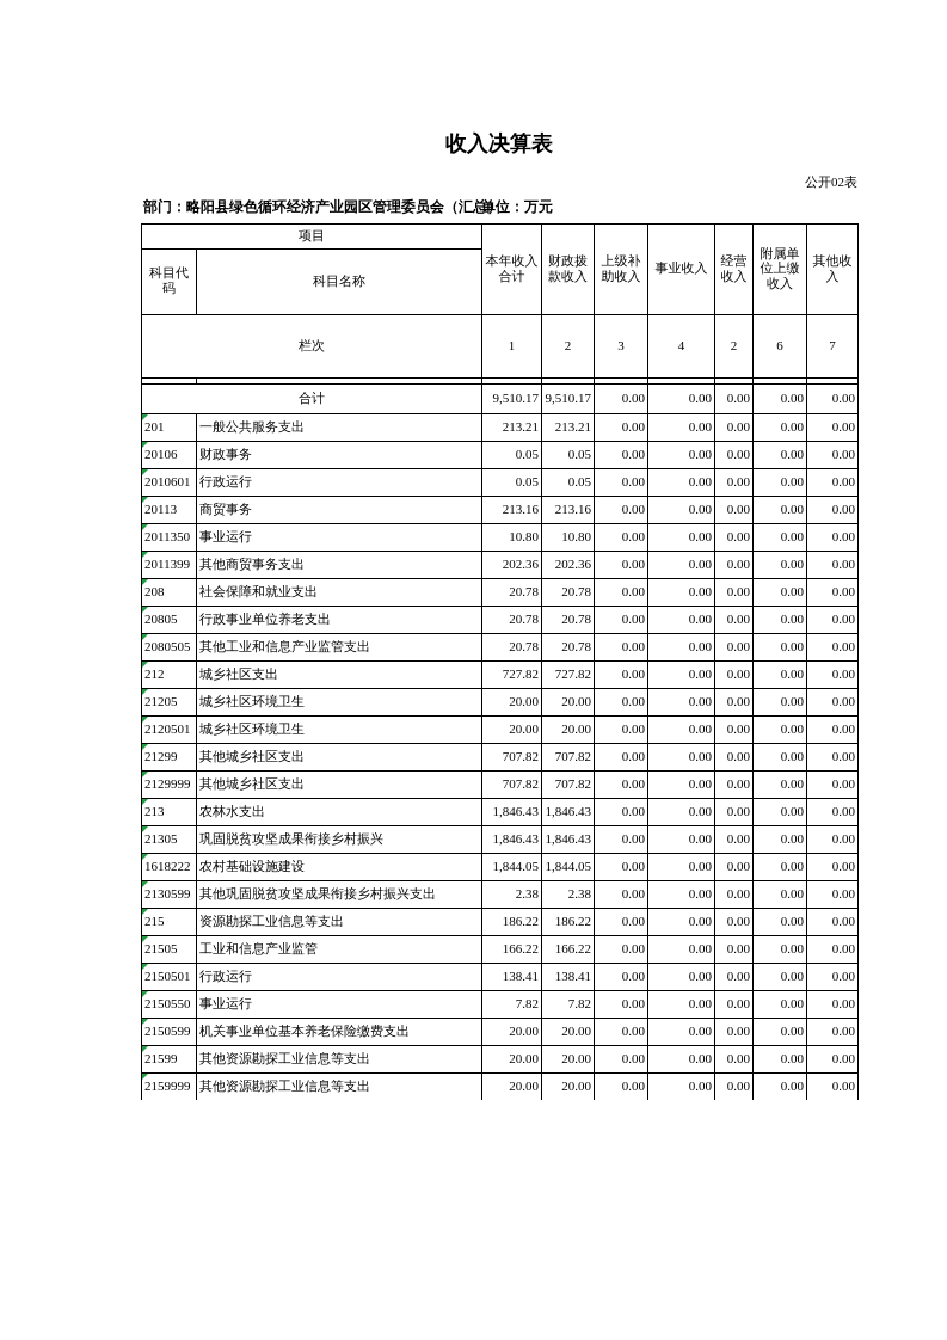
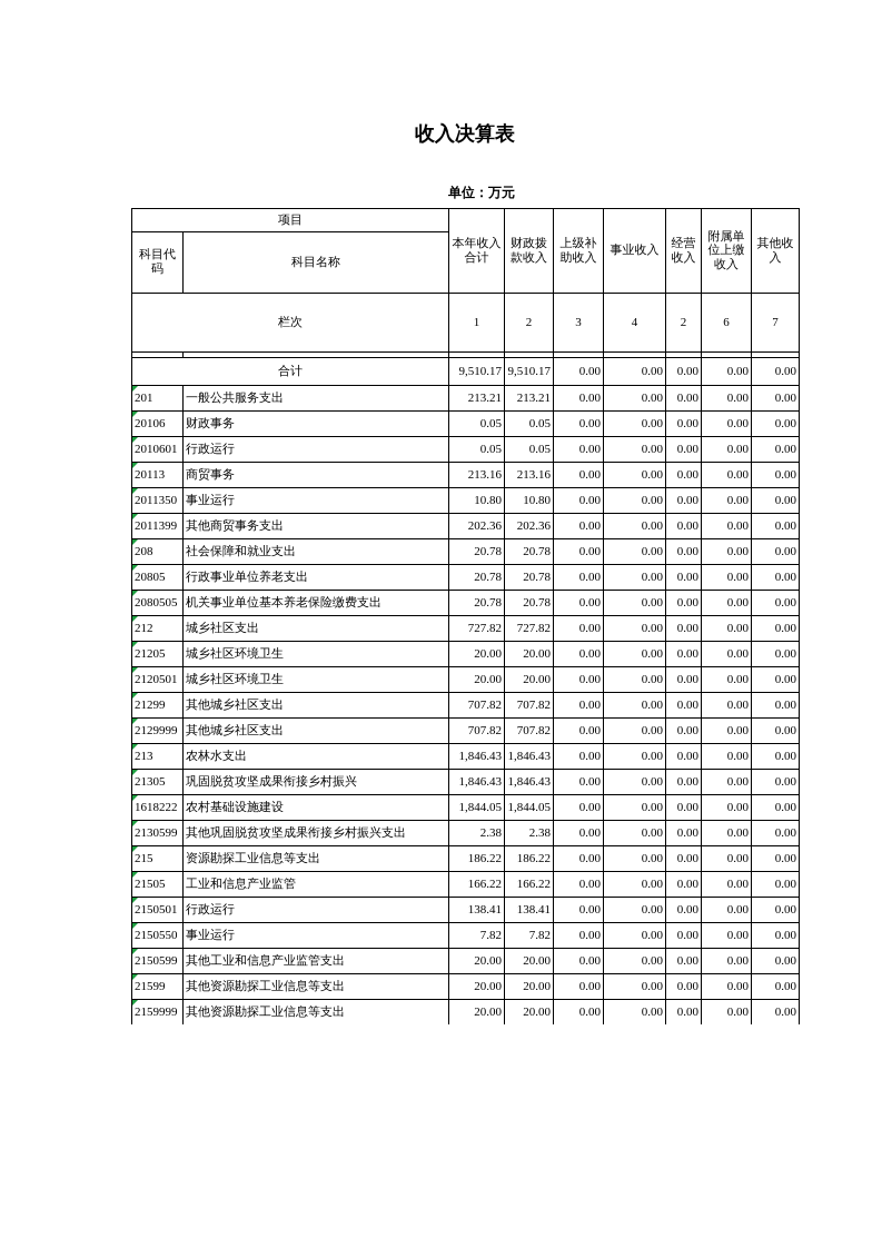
  收入决算表
- 公开02表
- 部门：略阳县绿色循环经济产业园区管理委员会（汇总）
  单位：万元
  项目	本年收入合计	财政拨款收入	上级补助收入	事业收入	经营收入	附属单位上缴收入	其他收入
  科目代码	科目名称
  栏次	1	2	3	4	2	6	7
  合计	9,510.17	9,510.17	0.00	0.00	0.00	0.00	0.00
  201	一般公共服务支出	213.21	213.21	0.00	0.00	0.00	0.00	0.00
  20106	财政事务	0.05	0.05	0.00	0.00	0.00	0.00	0.00
  2010601	行政运行	0.05	0.05	0.00	0.00	0.00	0.00	0.00
  20113	商贸事务	213.16	213.16	0.00	0.00	0.00	0.00	0.00
  2011350	事业运行	10.80	10.80	0.00	0.00	0.00	0.00	0.00
  2011399	其他商贸事务支出	202.36	202.36	0.00	0.00	0.00	0.00	0.00
  208	社会保障和就业支出	20.78	20.78	0.00	0.00	0.00	0.00	0.00
  20805	行政事业单位养老支出	20.78	20.78	0.00	0.00	0.00	0.00	0.00
- 2080505	其他工业和信息产业监管支出	20.78	20.78	0.00	0.00	0.00	0.00	0.00
+ 2080505	机关事业单位基本养老保险缴费支出	20.78	20.78	0.00	0.00	0.00	0.00	0.00
  212	城乡社区支出	727.82	727.82	0.00	0.00	0.00	0.00	0.00
  21205	城乡社区环境卫生	20.00	20.00	0.00	0.00	0.00	0.00	0.00
  2120501	城乡社区环境卫生	20.00	20.00	0.00	0.00	0.00	0.00	0.00
  21299	其他城乡社区支出	707.82	707.82	0.00	0.00	0.00	0.00	0.00
  2129999	其他城乡社区支出	707.82	707.82	0.00	0.00	0.00	0.00	0.00
  213	农林水支出	1,846.43	1,846.43	0.00	0.00	0.00	0.00	0.00
  21305	巩固脱贫攻坚成果衔接乡村振兴	1,846.43	1,846.43	0.00	0.00	0.00	0.00	0.00
  1618222	农村基础设施建设	1,844.05	1,844.05	0.00	0.00	0.00	0.00	0.00
  2130599	其他巩固脱贫攻坚成果衔接乡村振兴支出	2.38	2.38	0.00	0.00	0.00	0.00	0.00
  215	资源勘探工业信息等支出	186.22	186.22	0.00	0.00	0.00	0.00	0.00
  21505	工业和信息产业监管	166.22	166.22	0.00	0.00	0.00	0.00	0.00
  2150501	行政运行	138.41	138.41	0.00	0.00	0.00	0.00	0.00
  2150550	事业运行	7.82	7.82	0.00	0.00	0.00	0.00	0.00
- 2150599	机关事业单位基本养老保险缴费支出	20.00	20.00	0.00	0.00	0.00	0.00	0.00
+ 2150599	其他工业和信息产业监管支出	20.00	20.00	0.00	0.00	0.00	0.00	0.00
  21599	其他资源勘探工业信息等支出	20.00	20.00	0.00	0.00	0.00	0.00	0.00
  2159999	其他资源勘探工业信息等支出	20.00	20.00	0.00	0.00	0.00	0.00	0.00
